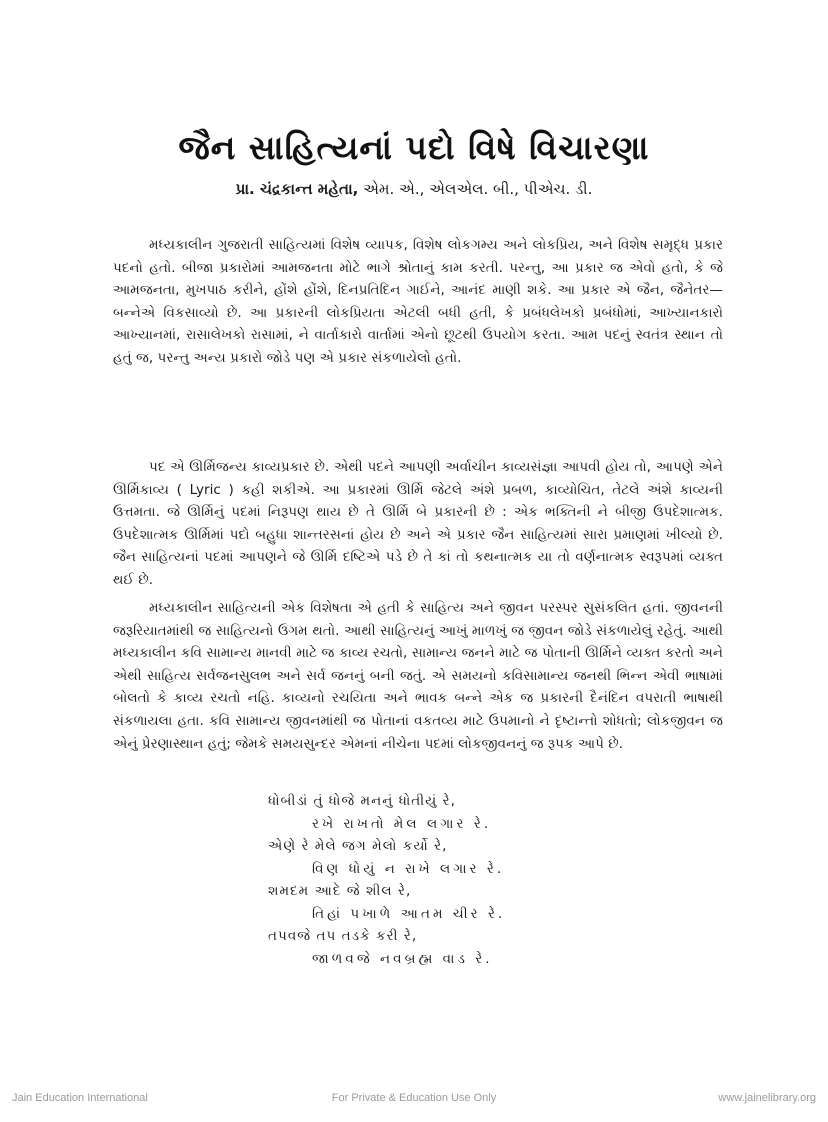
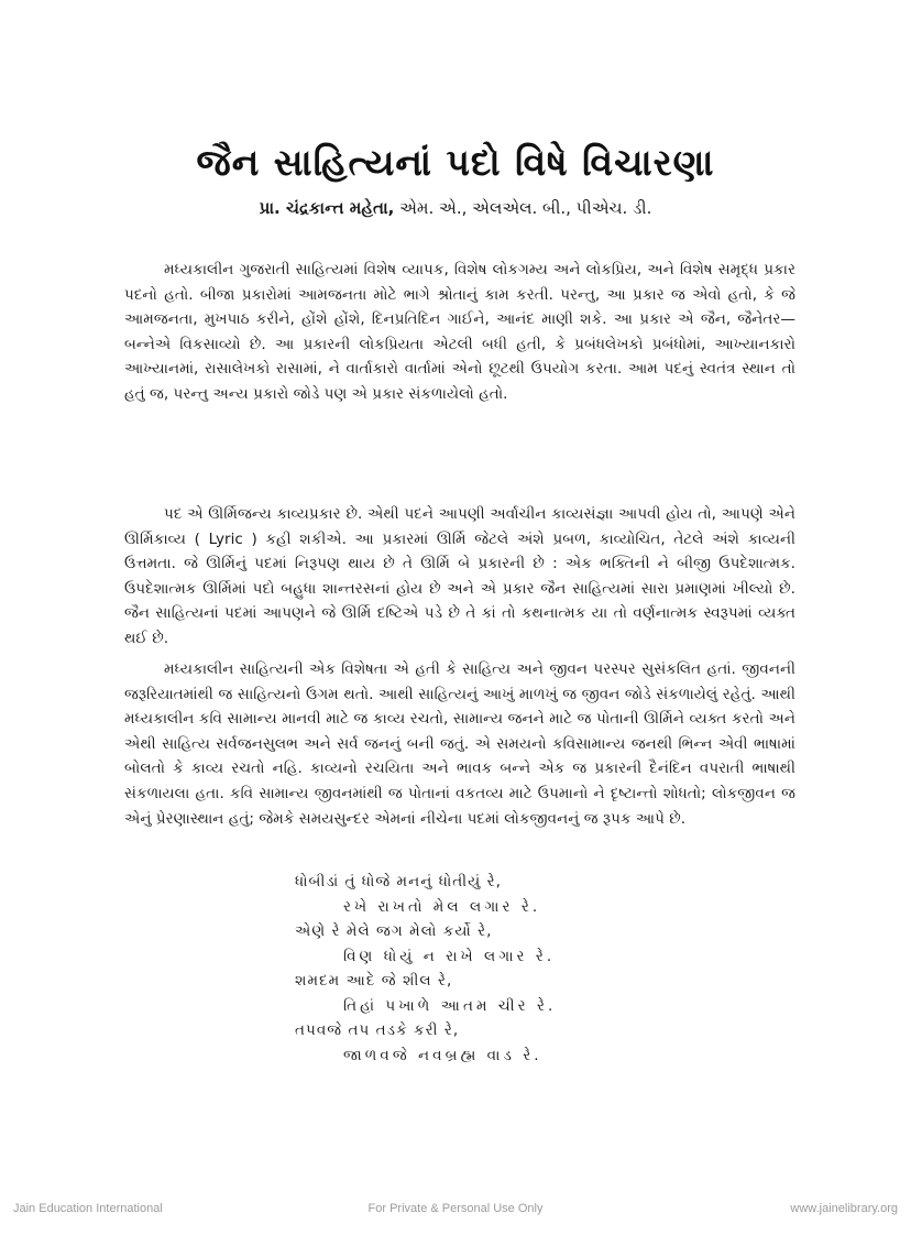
  જૈન સાહિત્યનાં પદો વિષે વિચારણા
  પ્રા. ચંદ્રકાન્ત મહેતા, એમ. એ., એલએલ. બી., પીએચ. ડી.
  મધ્યકાલીન ગુજરાતી સાહિત્યમાં વિશેષ વ્યાપક, વિશેષ લોકગમ્ય અને લોકપ્રિય, અને વિશેષ સમૃદ્ધ પ્રકાર પદનો હતો. બીજા પ્રકારોમાં આમજનતા મોટે ભાગે શ્રોતાનું કામ કરતી. પરન્તુ, આ પ્રકાર જ એવો હતો, કે જે આમજનતા, મુખપાઠ કરીને, હોંશે હોંશે, દિનપ્રતિદિન ગાઈને, આનંદ માણી શકે. આ પ્રકાર એ જૈન, જૈનેતર—બન્નેએ વિકસાવ્યો છે. આ પ્રકારની લોકપ્રિયતા એટલી બધી હતી, કે પ્રબંધલેખકો પ્રબંધોમાં, આખ્યાનકારો આખ્યાનમાં, રાસાલેખકો રાસામાં, ને વાર્તાકારો વાર્તામાં એનો છૂટથી ઉપયોગ કરતા. આમ પદનું સ્વતંત્ર સ્થાન તો હતું જ, પરન્તુ અન્ય પ્રકારો જોડે પણ એ પ્રકાર સંકળાયેલો હતો.
  પદ એ ઊર્મિજન્ય કાવ્યપ્રકાર છે. એથી પદને આપણી અર્વાચીન કાવ્યસંજ્ઞા આપવી હોય તો, આપણે એને ઊર્મિકાવ્ય ( Lyric ) કહી શકીએ. આ પ્રકારમાં ઊર્મિ જેટલે અંશે પ્રબળ, કાવ્યોચિત, તેટલે અંશે કાવ્યની ઉત્તમતા. જે ઊર્મિનું પદમાં નિરૂપણ થાય છે તે ઊર્મિ બે પ્રકારની છે : એક ભક્તિની ને બીજી ઉપદેશાત્મક. ઉપદેશાત્મક ઊર્મિમાં પદો બહુધા શાન્તરસનાં હોય છે અને એ પ્રકાર જૈન સાહિત્યમાં સારા પ્રમાણમાં ખીલ્યો છે. જૈન સાહિત્યનાં પદમાં આપણને જે ઊર્મિ દષ્ટિએ પડે છે તે કાં તો કથનાત્મક યા તો વર્ણનાત્મક સ્વરૂપમાં વ્યક્ત થઈ છે.
  મધ્યકાલીન સાહિત્યની એક વિશેષતા એ હતી કે સાહિત્ય અને જીવન પરસ્પર સુસંકલિત હતાં. જીવનની જરૂરિયાતમાંથી જ સાહિત્યનો ઉગમ થતો. આથી સાહિત્યનું આખું માળખું જ જીવન જોડે સંકળાયેલું રહેતું. આથી મધ્યકાલીન કવિ સામાન્ય માનવી માટે જ કાવ્ય રચતો, સામાન્ય જનને માટે જ પોતાની ઊર્મિને વ્યક્ત કરતો અને એથી સાહિત્ય સર્વજનસુલભ અને સર્વ જનનું બની જતું. એ સમયનો કવિસામાન્ય જનથી ભિન્ન એવી ભાષામાં બોલતો કે કાવ્ય રચતો નહિ. કાવ્યનો રચયિતા અને ભાવક બન્ને એક જ પ્રકારની દૈનંદિન વપરાતી ભાષાથી સંકળાયલા હતા. કવિ સામાન્ય જીવનમાંથી જ પોતાનાં વકતવ્ય માટે ઉપમાનો ને દૃષ્ટાન્તો શોધતો; લોકજીવન જ એનું પ્રેરણાસ્થાન હતું; જેમકે સમયસુન્દર એમનાં નીચેના પદમાં લોકજીવનનું જ રૂપક આપે છે.
  ધોબીડાં તું ધોજે મનનું ધોતીયું રે,
  રખે રાખતો મેલ લગાર રે.
  એણે રે મેલે જગ મેલો કર્યો રે,
  વિણ ધોયું ન રાખે લગાર રે.
  શમદમ આદે જે શીલ રે,
  તિહાં પખાળે આતમ ચીર રે.
  તપવજે તપ તડકે કરી રે,
  જાળવજે નવબ્રહ્મ વાડ રે.
  Jain Education International
- For Private & Education Use Only
+ For Private & Personal Use Only
  www.jainelibrary.org
